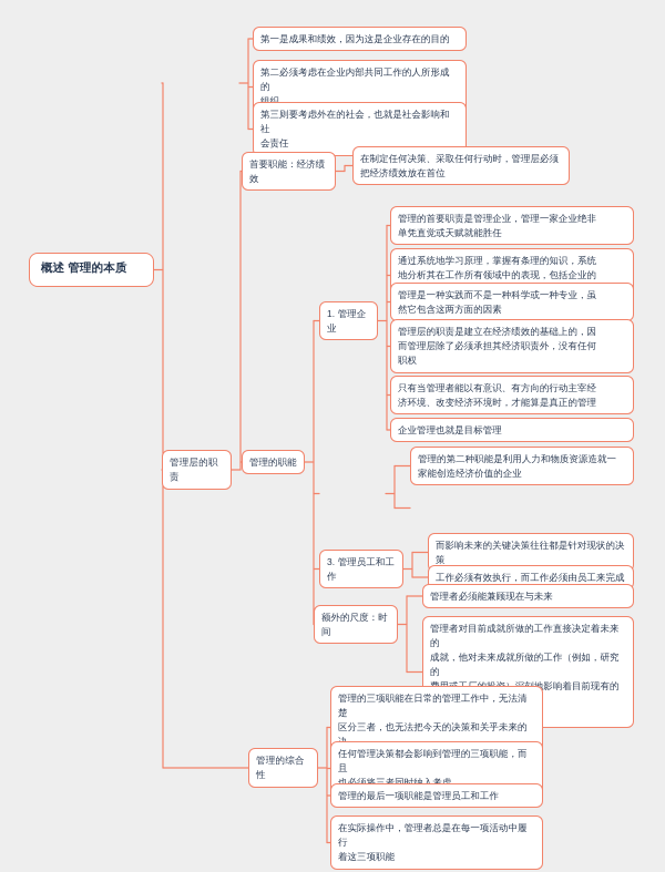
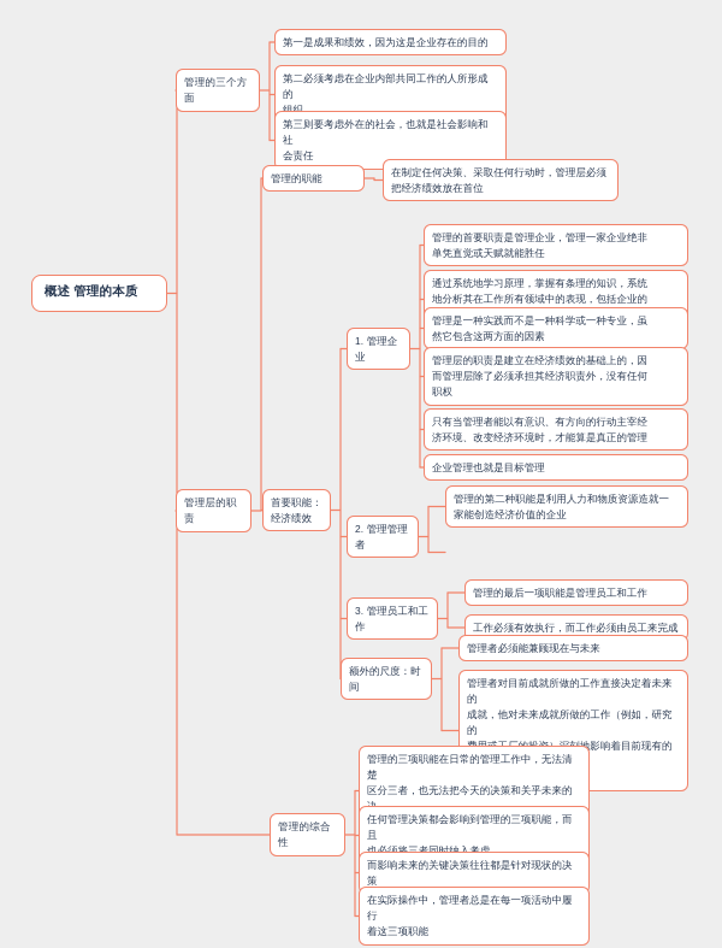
  概述 管理的本质
+ 管理的三个方面
  第一是成果和绩效，因为这是企业存在的目的
  第二必须考虑在企业内部共同工作的人所形成的
  组织
  第三则要考虑外在的社会，也就是社会影响和社
  会责任
  管理层的职责
- 首要职能：经济绩效
+ 管理的职能
  在制定任何决策、采取任何行动时，管理层必须
  把经济绩效放在首位
- 管理的职能
+ 首要职能：经济绩效
  1. 管理企业
  管理的首要职责是管理企业，管理一家企业绝非
  单凭直觉或天赋就能胜任
  通过系统地学习原理，掌握有条理的知识，系统
  地分析其在工作所有领域中的表现，包括企业的
  管理是一种实践而不是一种科学或一种专业，虽
  然它包含这两方面的因素
  管理层的职责是建立在经济绩效的基础上的，因
  而管理层除了必须承担其经济职责外，没有任何
  职权
  只有当管理者能以有意识、有方向的行动主宰经
  济环境、改变经济环境时，才能算是真正的管理
  企业管理也就是目标管理
+ 2. 管理管理者
  管理的第二种职能是利用人力和物质资源造就一
  家能创造经济价值的企业
  3. 管理员工和工作
- 而影响未来的关键决策往往都是针对现状的决策
+ 管理的最后一项职能是管理员工和工作
  工作必须有效执行，而工作必须由员工来完成
  额外的尺度：时间
  管理者必须能兼顾现在与未来
  管理者对目前成就所做的工作直接决定着未来的
  成就，他对未来成就所做的工作（例如，研究的
  管理的综合性
  管理的三项职能在日常的管理工作中，无法清楚
  区分三者，也无法把今天的决策和关乎未来的
  任何管理决策都会影响到管理的三项职能，而且
  也必须将三者同时纳入考虑
- 管理的最后一项职能是管理员工和工作
+ 而影响未来的关键决策往往都是针对现状的决策
  在实际操作中，管理者总是在每一项活动中履行
  着这三项职能
